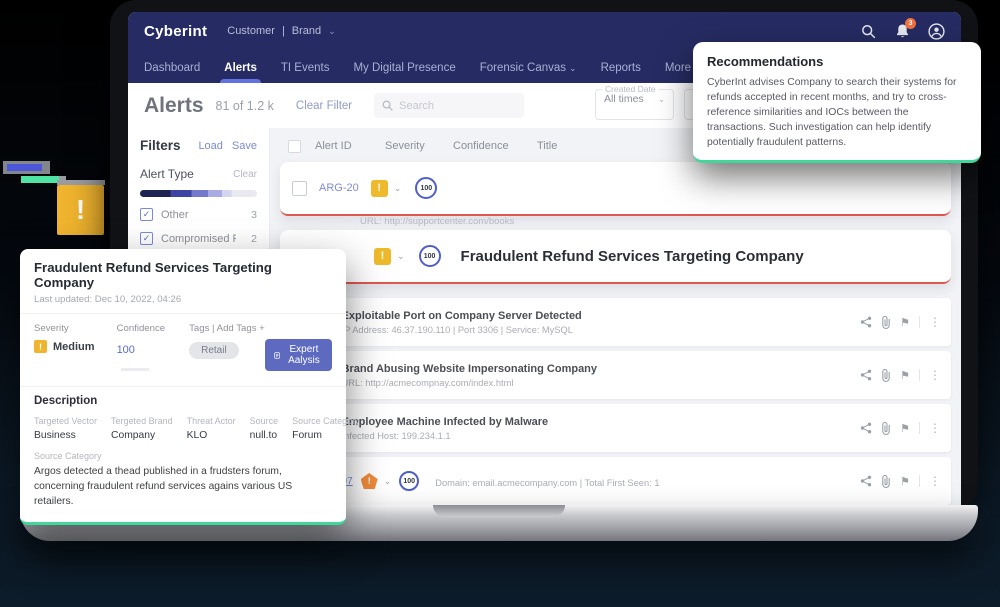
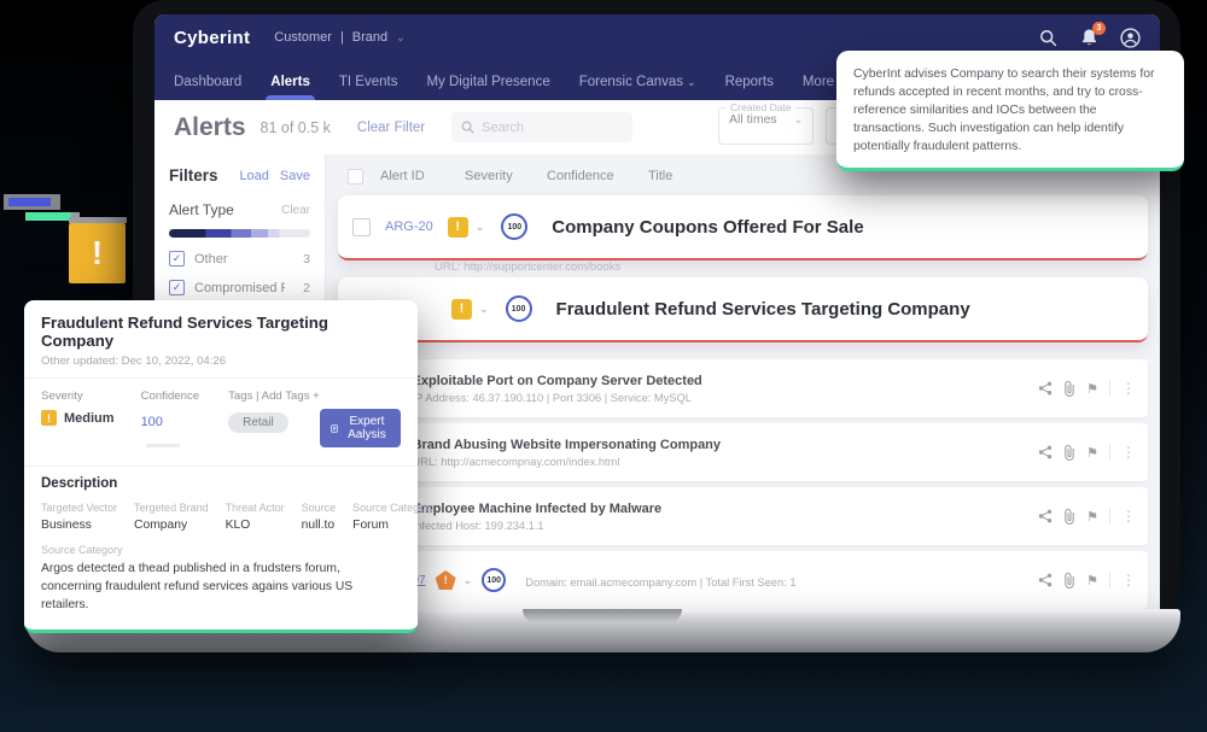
  !
  Cyberint
  Customer
  |
  Brand
  ⌄
  Dashboard
  Alerts
  TI Events
  My Digital Presence
  Forensic Canvas ⌄
  Reports
  More
  Alerts
- 81 of 1.2 k
+ 81 of 0.5 k
  Clear Filter
  Search
  Created Date
  All times
  ⌄
  Filters
  Load
  Save
  Alert Type
  Clear
  ✓
  Other
  3
  ✓
  Compromised
  2
  Alert ID
  Severity
  Confidence
  Title
  ARG-20
  !
  ⌄
+ Company Coupons Offered For Sale
  URL: http://supportcenter.com/books
  !
  ⌄
  Fraudulent Refund Services Targeting Company
  xploitable Port on Company Server Detected
  P Address: 46.37.190.110 | Port 3306 | Service: MySQL
  ⚑
  ⋮
  rand Abusing Website Impersonating Company
  RL: http://acmecompnay.com/index.html
  ⚑
  ⋮
  mployee Machine Infected by Malware
  nfected Host: 199.234.1.1
  ⚑
  ⋮
  !
  ⌄
  Domain: email.acmecompany.com | Total First Seen: 1
  ⚑
  ⋮
- Recommendations
  CyberInt advises Company to search their systems for refunds accepted in recent months, and try to cross-reference similarities and IOCs between the transactions. Such investigation can help identify potentially fraudulent patterns.
  Fraudulent Refund Services Targeting Company
- Last updated: Dec 10, 2022, 04:26
+ Other updated: Dec 10, 2022, 04:26
  Severity
  !
  Medium
  Confidence
  100
  Tags | Add Tags +
  Retail
  Expert Aalysis
  Description
  Targeted Vector
  Business
  Tergeted Brand
  Company
  Threat Actor
  KLO
  Source
  null.to
  Source Category
  Forum
  Source Category
  Argos detected a thead published in a frudsters forum, concerning fraudulent refund services agains various US retailers.
